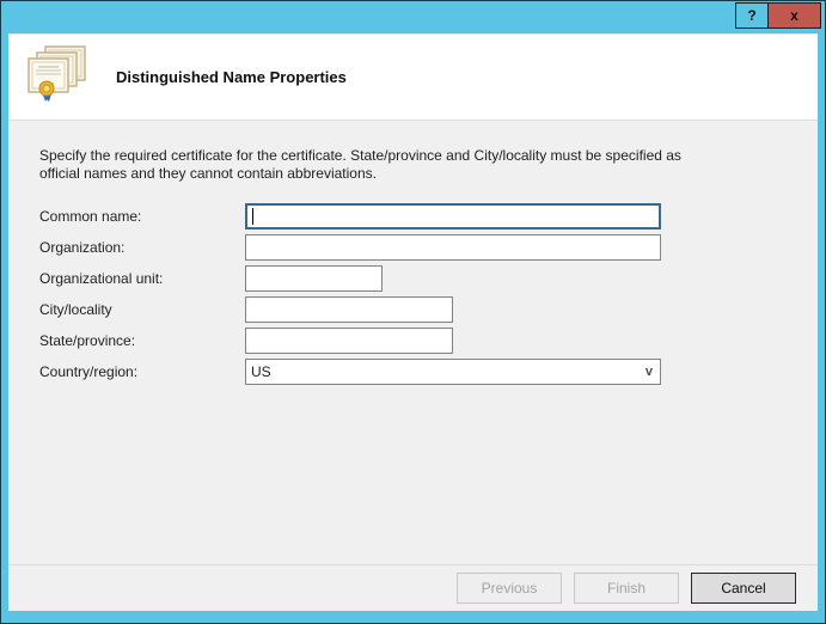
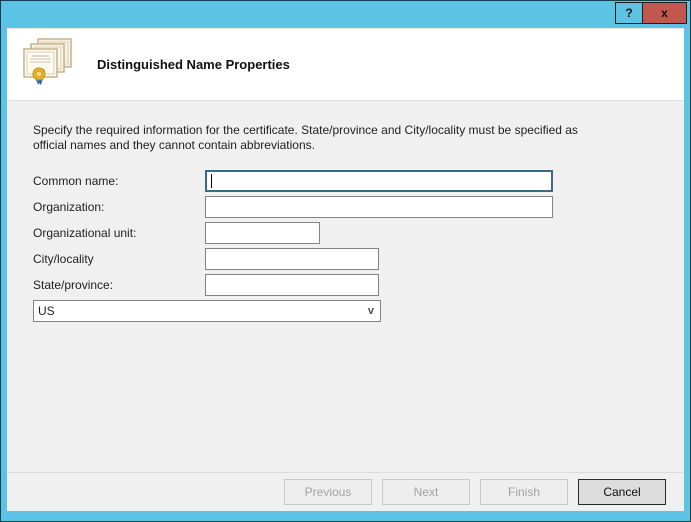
  ?
  x
  Distinguished Name Properties
- Specify the required certificate for the certificate. State/province and City/locality must be specified as official names and they cannot contain abbreviations.
+ Specify the required information for the certificate. State/province and City/locality must be specified as official names and they cannot contain abbreviations.
  Common name:
  Organization:
  Organizational unit:
  City/locality
  State/province:
- Country/region:
  US
  v
  Previous
+ Next
  Finish
  Cancel
